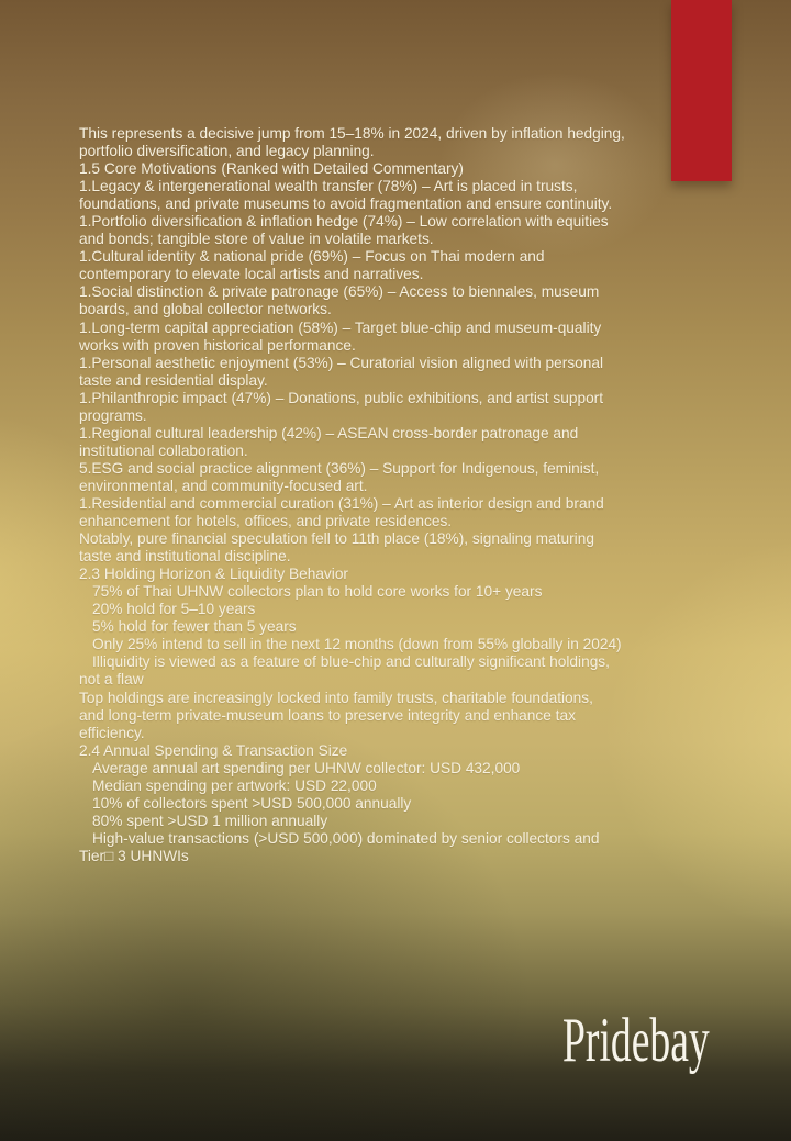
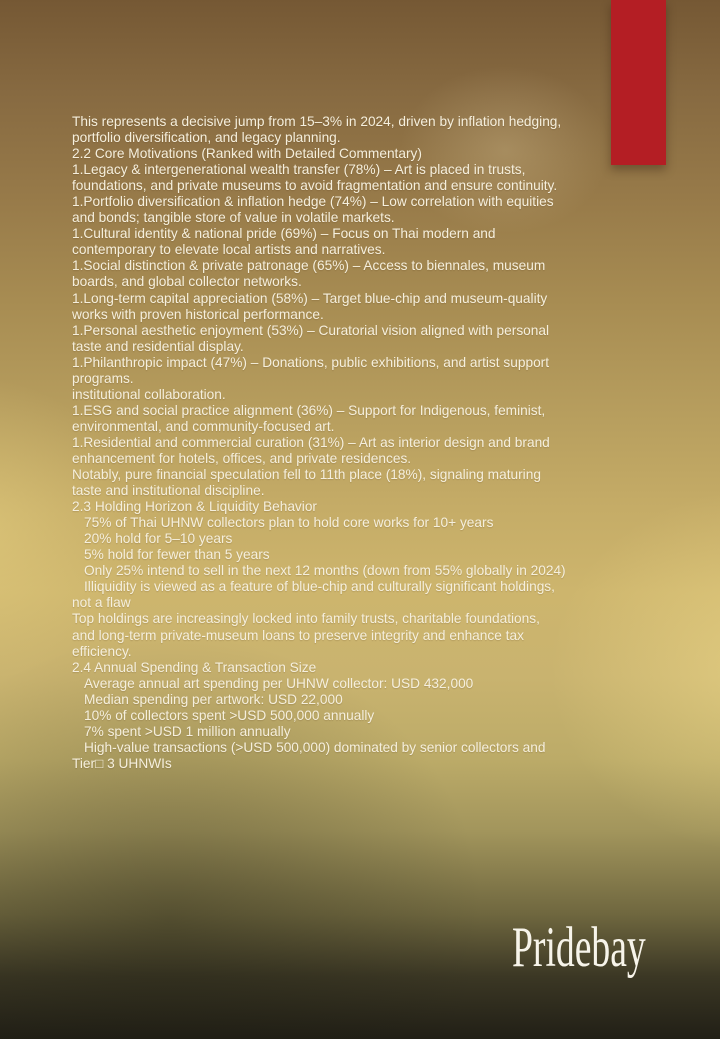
- This represents a decisive jump from 15–18% in 2024, driven by inflation hedging,
+ This represents a decisive jump from 15–3% in 2024, driven by inflation hedging,
  portfolio diversification, and legacy planning.
- 1.5 Core Motivations (Ranked with Detailed Commentary)
+ 2.2 Core Motivations (Ranked with Detailed Commentary)
  1.Legacy & intergenerational wealth transfer (78%) – Art is placed in trusts,
  foundations, and private museums to avoid fragmentation and ensure continuity.
  1.Portfolio diversification & inflation hedge (74%) – Low correlation with equities
  and bonds; tangible store of value in volatile markets.
  1.Cultural identity & national pride (69%) – Focus on Thai modern and
  contemporary to elevate local artists and narratives.
  1.Social distinction & private patronage (65%) – Access to biennales, museum
  boards, and global collector networks.
  1.Long-term capital appreciation (58%) – Target blue-chip and museum-quality
  works with proven historical performance.
  1.Personal aesthetic enjoyment (53%) – Curatorial vision aligned with personal
  taste and residential display.
  1.Philanthropic impact (47%) – Donations, public exhibitions, and artist support
  programs.
- 1.Regional cultural leadership (42%) – ASEAN cross-border patronage and
  institutional collaboration.
- 5.ESG and social practice alignment (36%) – Support for Indigenous, feminist,
+ 1.ESG and social practice alignment (36%) – Support for Indigenous, feminist,
  environmental, and community-focused art.
  1.Residential and commercial curation (31%) – Art as interior design and brand
  enhancement for hotels, offices, and private residences.
  Notably, pure financial speculation fell to 11th place (18%), signaling maturing
  taste and institutional discipline.
  2.3 Holding Horizon & Liquidity Behavior
  75% of Thai UHNW collectors plan to hold core works for 10+ years
  20% hold for 5–10 years
  5% hold for fewer than 5 years
  Only 25% intend to sell in the next 12 months (down from 55% globally in 2024)
  Illiquidity is viewed as a feature of blue-chip and culturally significant holdings,
  not a flaw
  Top holdings are increasingly locked into family trusts, charitable foundations,
  and long-term private-museum loans to preserve integrity and enhance tax
  efficiency.
  2.4 Annual Spending & Transaction Size
  Average annual art spending per UHNW collector: USD 432,000
  Median spending per artwork: USD 22,000
  10% of collectors spent >USD 500,000 annually
- 80% spent >USD 1 million annually
+ 7% spent >USD 1 million annually
  High-value transactions (>USD 500,000) dominated by senior collectors and
  Tier□ 3 UHNWIs
  Pridebay
